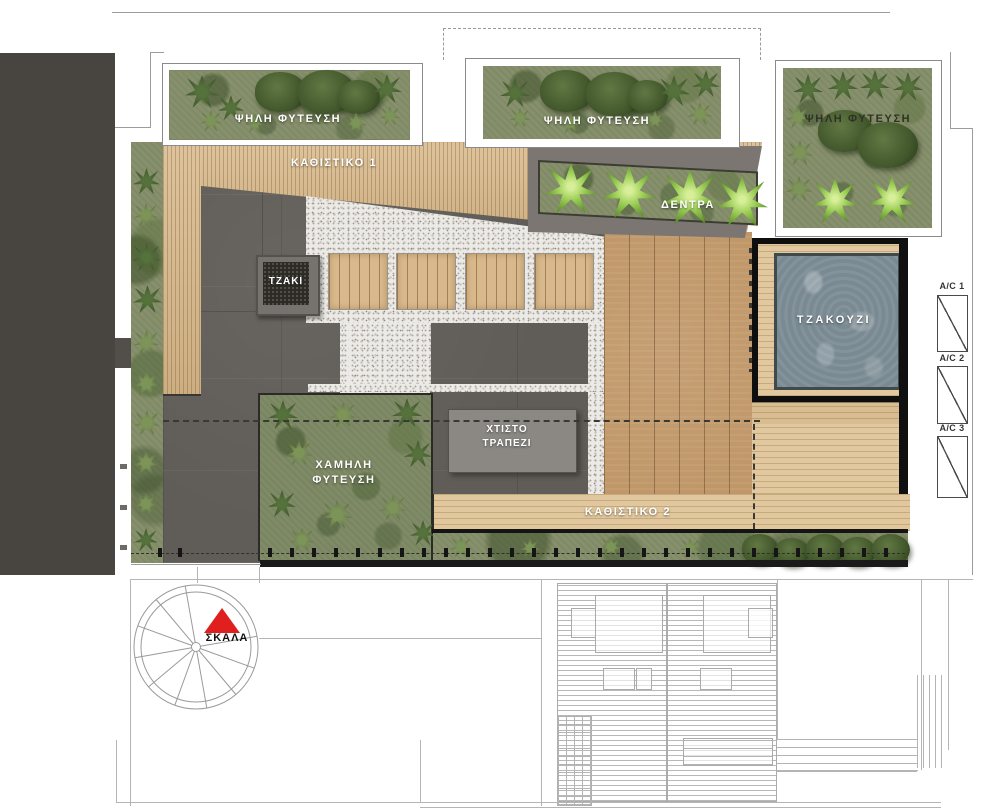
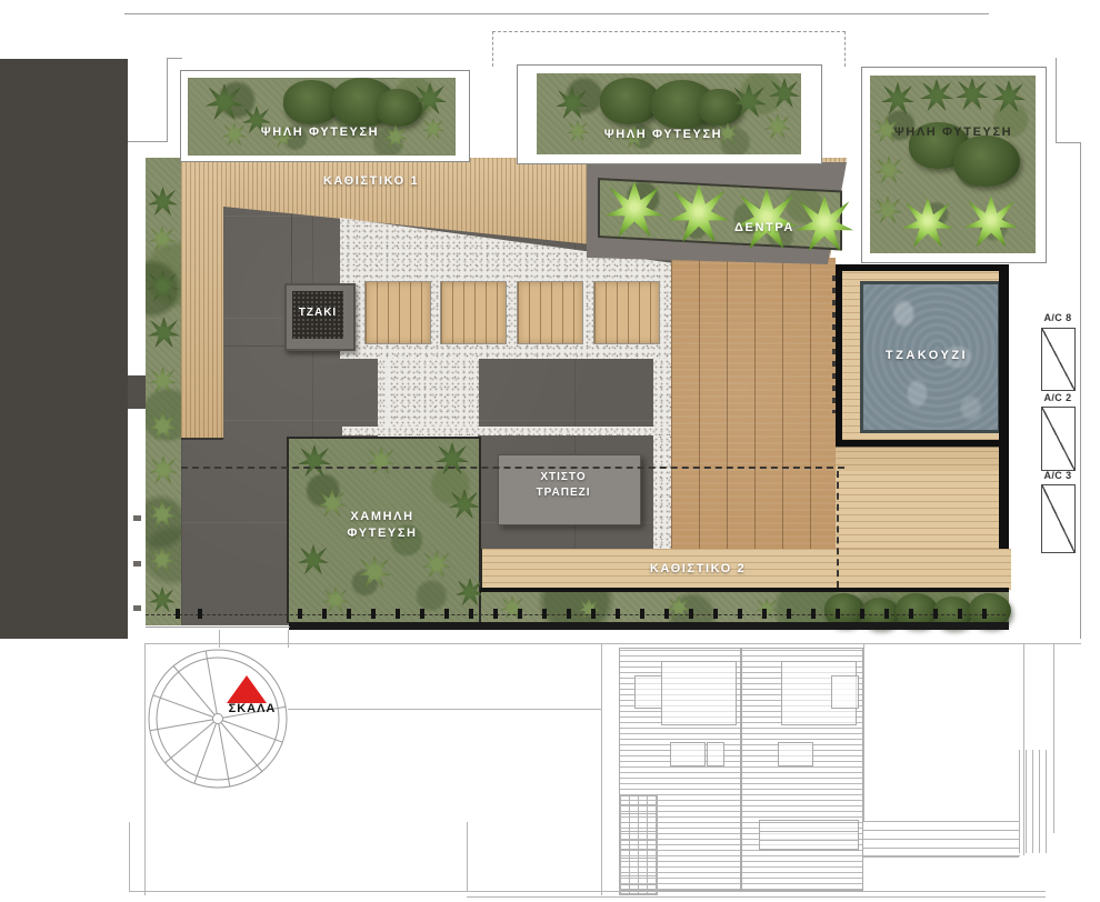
- A/C 1
+ A/C 8
  A/C 2
  A/C 3
  ΨΗΛΗ ΦΥΤΕΥΣΗ
  ΨΗΛΗ ΦΥΤΕΥΣΗ
  ΨΗΛΗ ΦΥΤΕΥΣΗ
  ΚΑΘΙΣΤΙΚΟ 1
  ΔΕΝΤΡΑ
  ΤΖΑΚΙ
  ΤΖΑΚΟΥΖΙ
  ΧΤΙΣΤΟ
  ΤΡΑΠΕΖΙ
  ΧΑΜΗΛΗ
  ΦΥΤΕΥΣΗ
  ΚΑΘΙΣΤΙΚΟ 2
  ΣΚΑΛΑ
